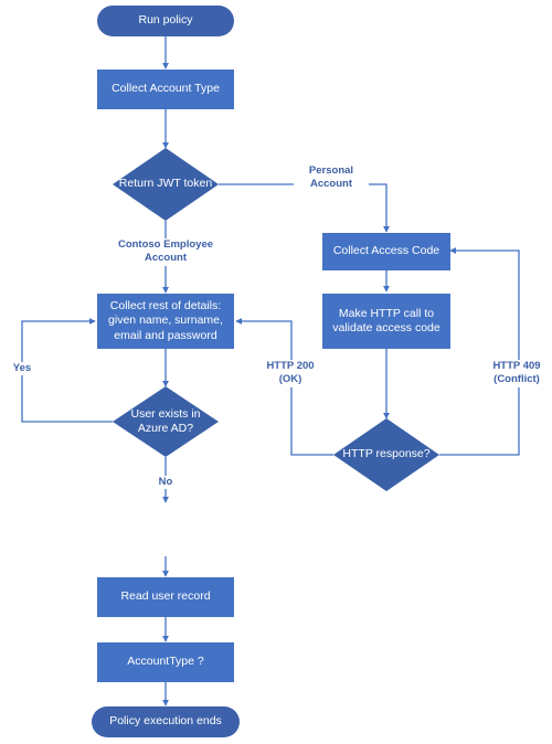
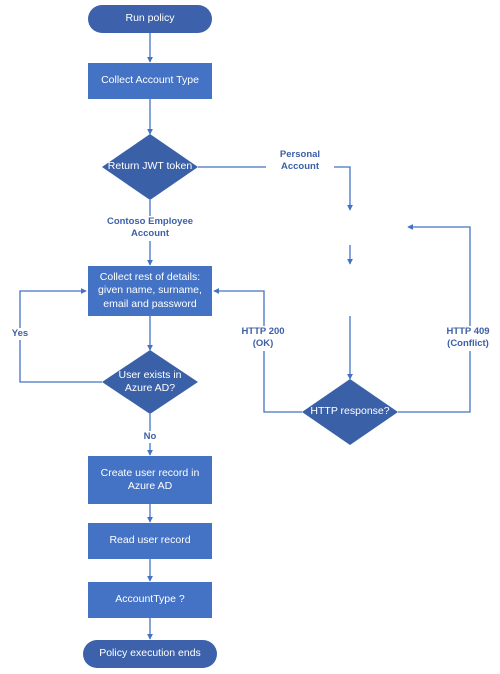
  Run policy
  Collect Account Type
  Return JWT token
- Collect Access Code
- Make HTTP call to
- validate access code
  Collect rest of details:
  given name, surname,
  email and password
  User exists in
  Azure AD?
  HTTP response?
+ Create user record in
+ Azure AD
  Read user record
  AccountType ?
  Policy execution ends
  Personal
  Account
  Contoso Employee
  Account
  HTTP 409
  (Conflict)
  HTTP 200
  (OK)
  Yes
  No
